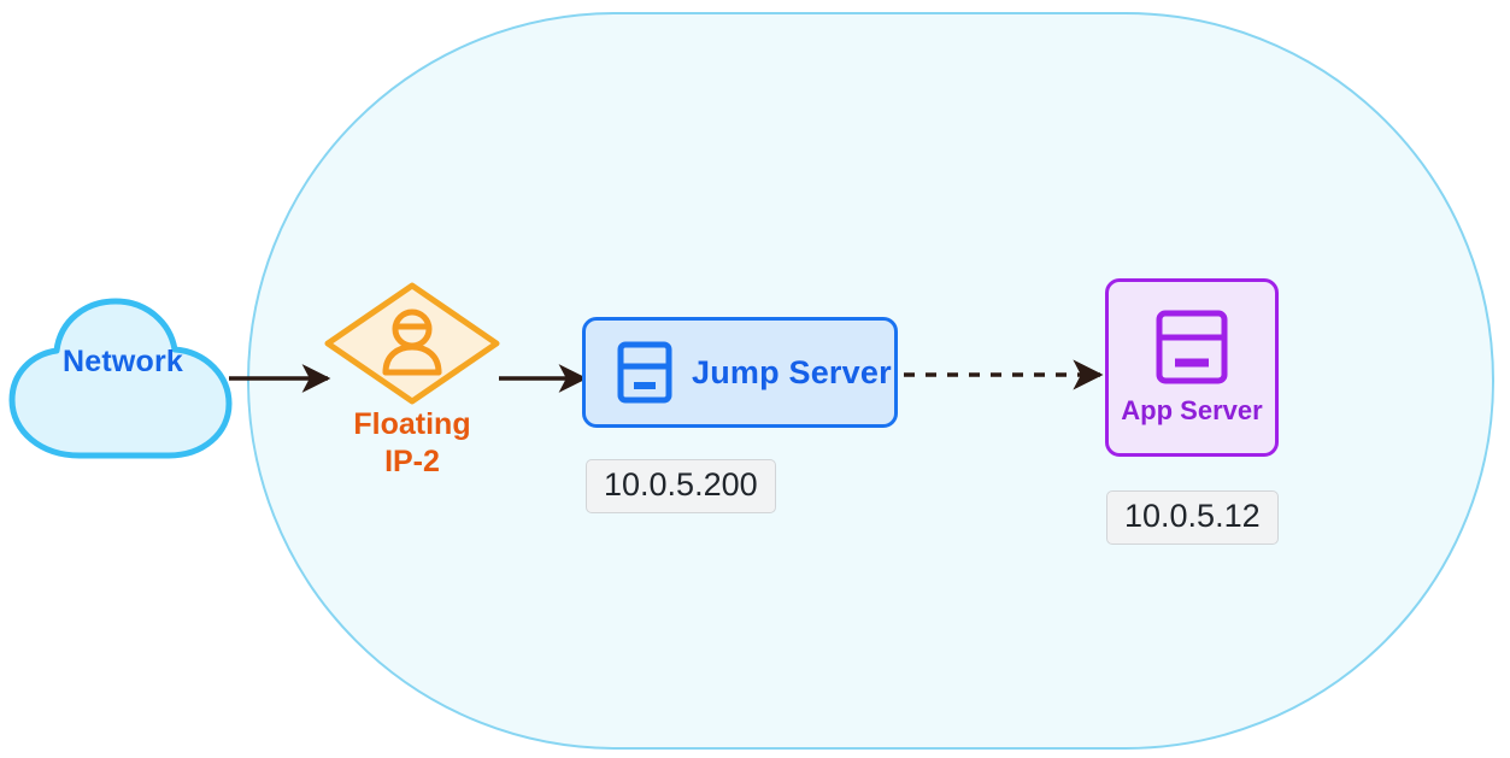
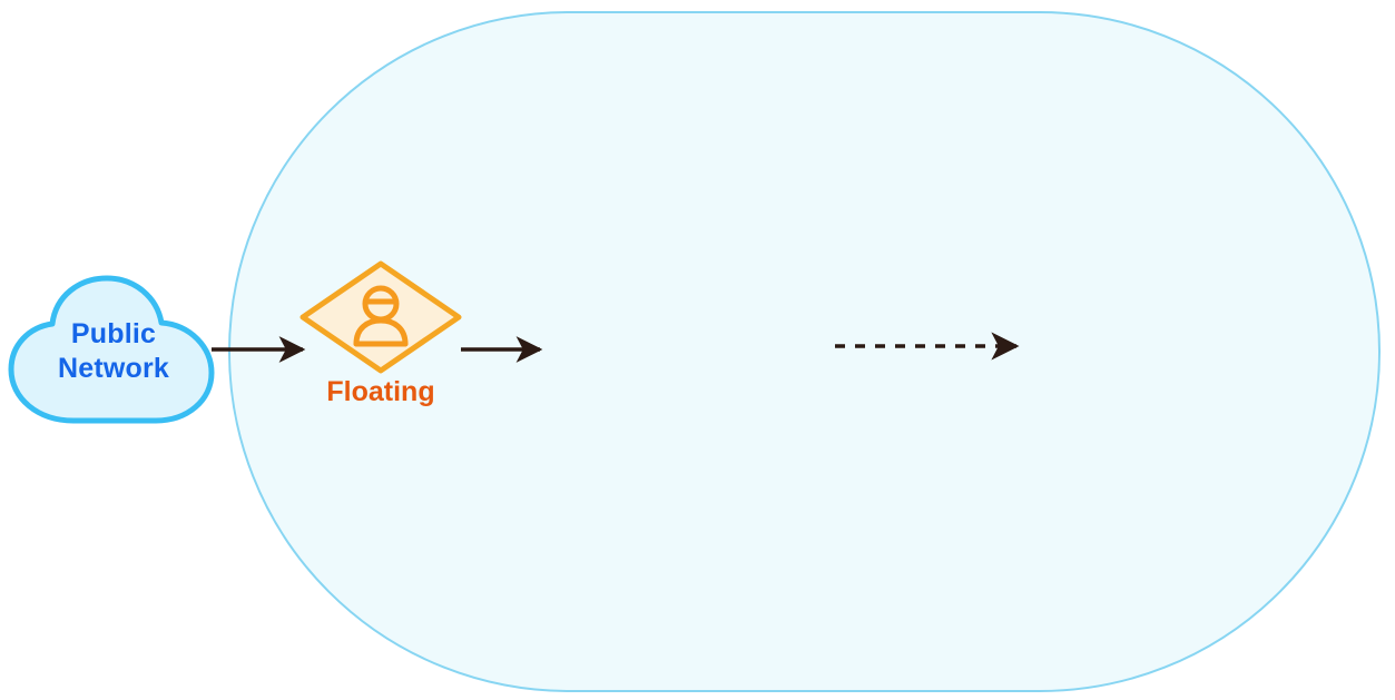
+ Public
  Network
  Floating
- IP-2
- Jump Server
- 10.0.5.200
- App Server
- 10.0.5.12
